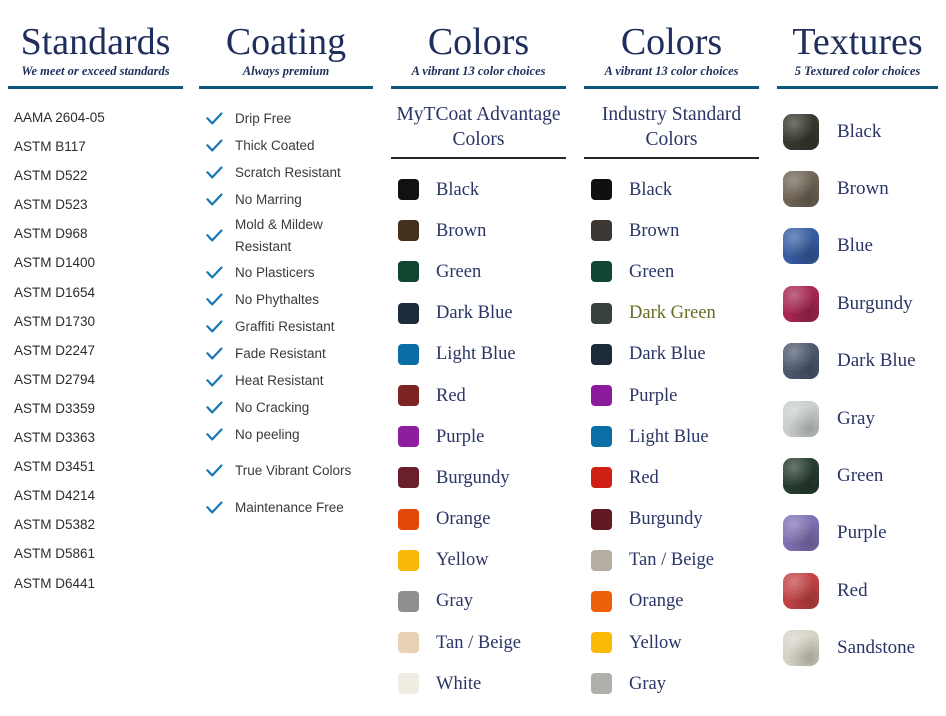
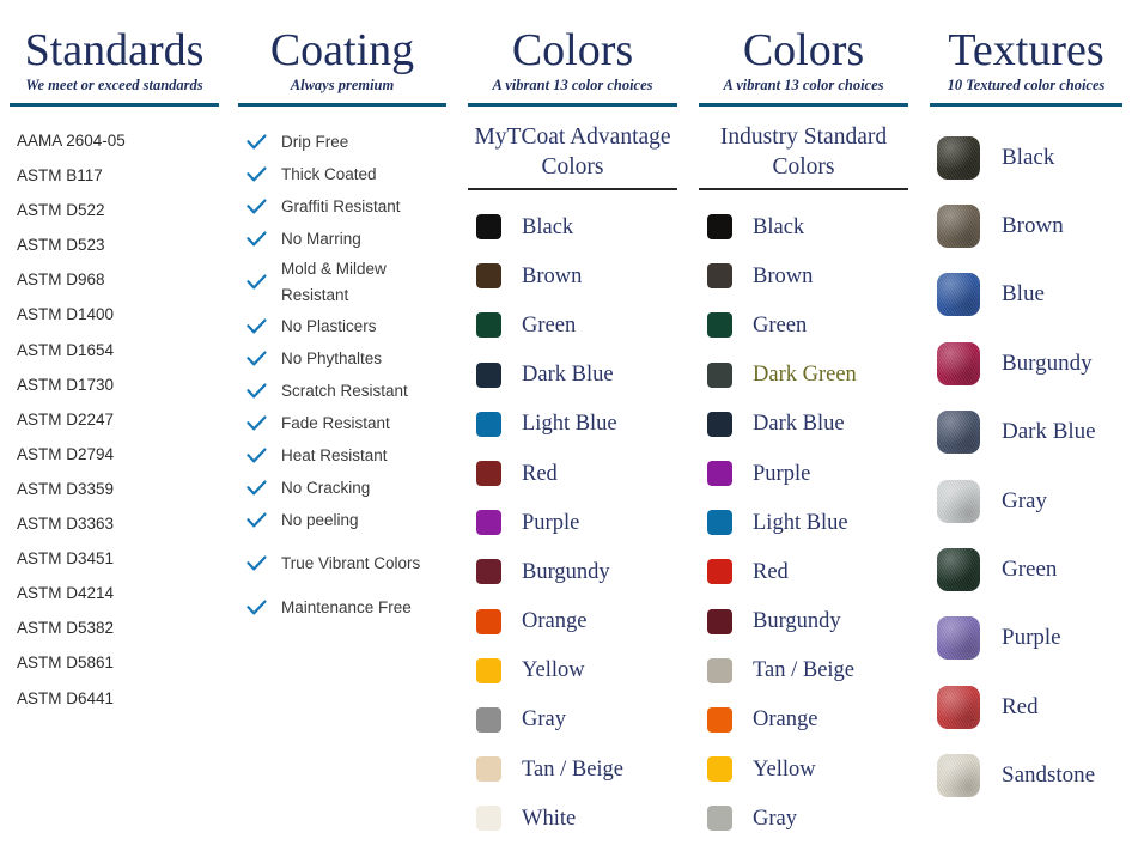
  Standards
  We meet or exceed standards
  AAMA 2604-05
  ASTM B117
  ASTM D522
  ASTM D523
  ASTM D968
  ASTM D1400
  ASTM D1654
  ASTM D1730
  ASTM D2247
  ASTM D2794
  ASTM D3359
  ASTM D3363
  ASTM D3451
  ASTM D4214
  ASTM D5382
  ASTM D5861
  ASTM D6441
  Coating
  Always premium
  Drip Free
  Thick Coated
- Scratch Resistant
+ Graffiti Resistant
  No Marring
  Mold & Mildew Resistant
  No Plasticers
  No Phythaltes
- Graffiti Resistant
+ Scratch Resistant
  Fade Resistant
  Heat Resistant
  No Cracking
  No peeling
  True Vibrant Colors
  Maintenance Free
  Colors
  A vibrant 13 color choices
  MyTCoat Advantage Colors
  Black
  Brown
  Green
  Dark Blue
  Light Blue
  Red
  Purple
  Burgundy
  Orange
  Yellow
  Gray
  Tan / Beige
  White
  Colors
  A vibrant 13 color choices
  Industry Standard Colors
  Black
  Brown
  Green
  Dark Green
  Dark Blue
  Purple
  Light Blue
  Red
  Burgundy
  Tan / Beige
  Orange
  Yellow
  Gray
  Textures
- 5 Textured color choices
+ 10 Textured color choices
  Black
  Brown
  Blue
  Burgundy
  Dark Blue
  Gray
  Green
  Purple
  Red
  Sandstone
